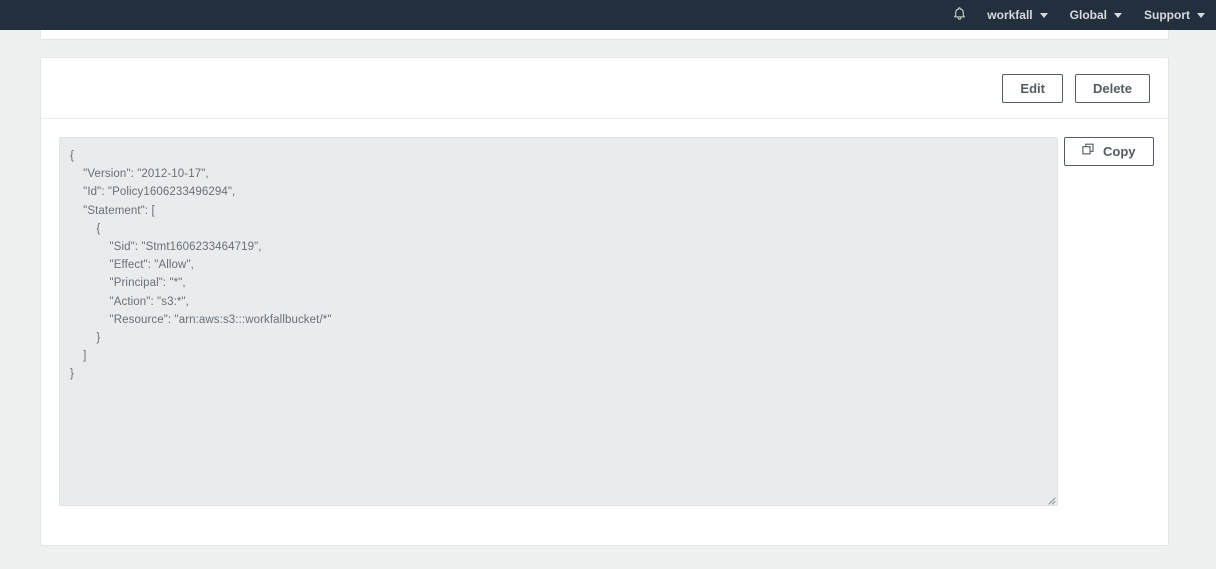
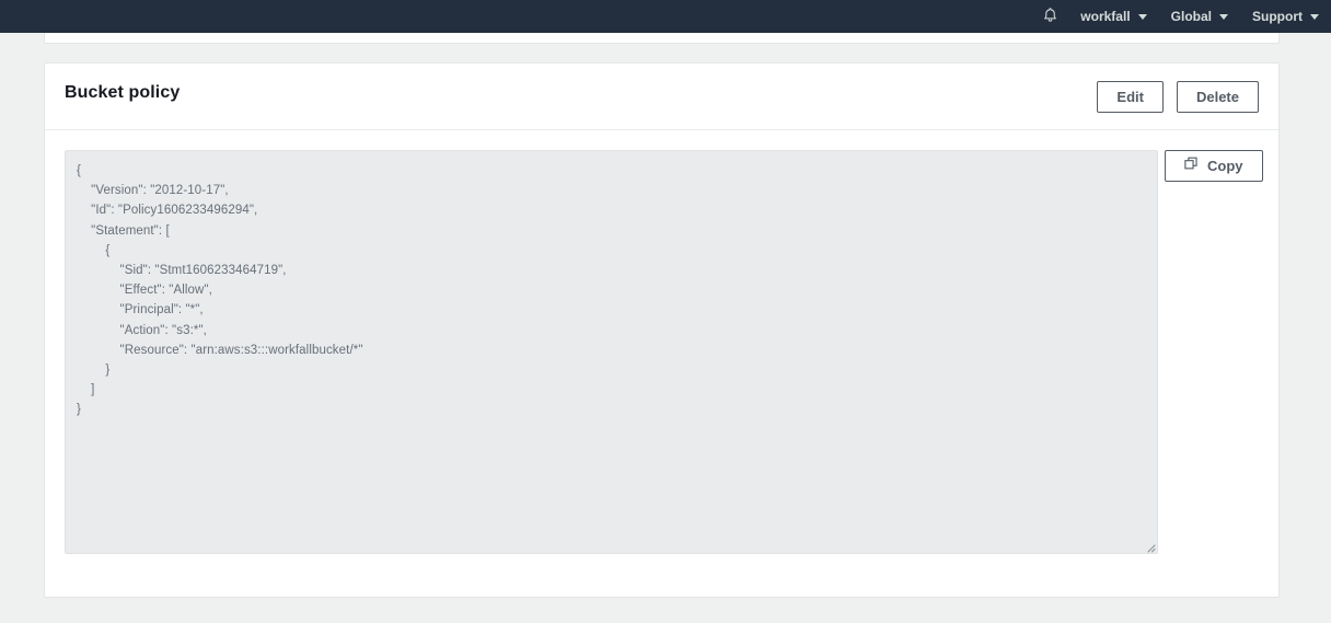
  workfall
  Global
  Support
+ Bucket policy
  Edit
  Delete
  {
  "Version": "2012-10-17",
  "Id": "Policy1606233496294",
  "Statement": [
  {
  "Sid": "Stmt1606233464719",
  "Effect": "Allow",
  "Principal": "*",
  "Action": "s3:*",
  "Resource": "arn:aws:s3:::workfallbucket/*"
  }
  ]
  }
  Copy
